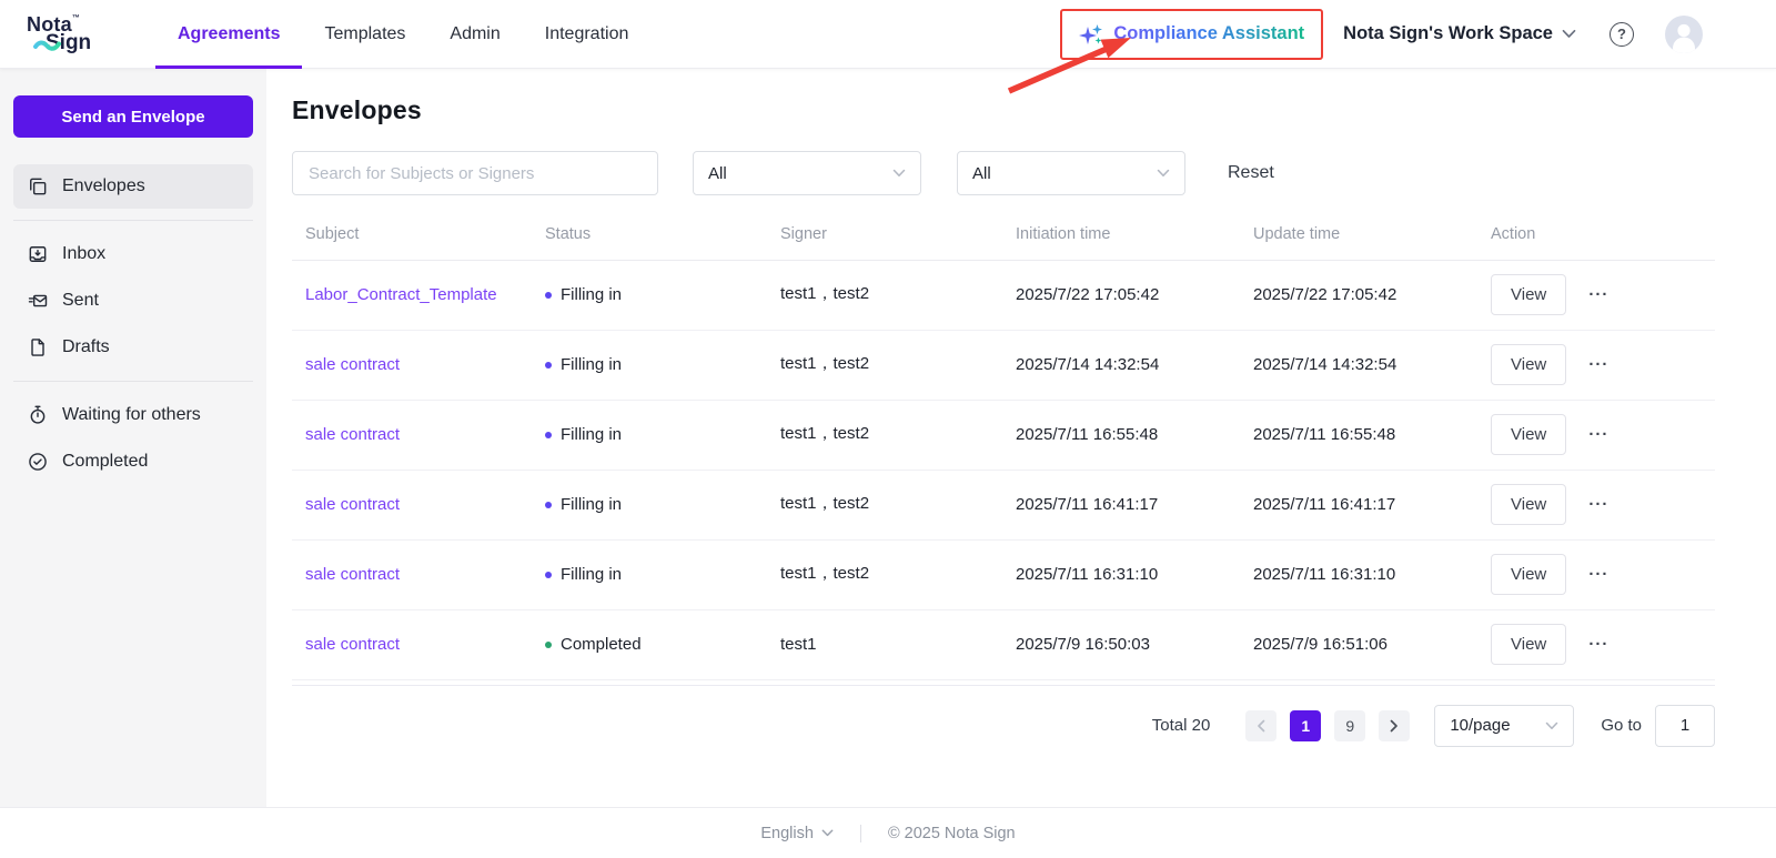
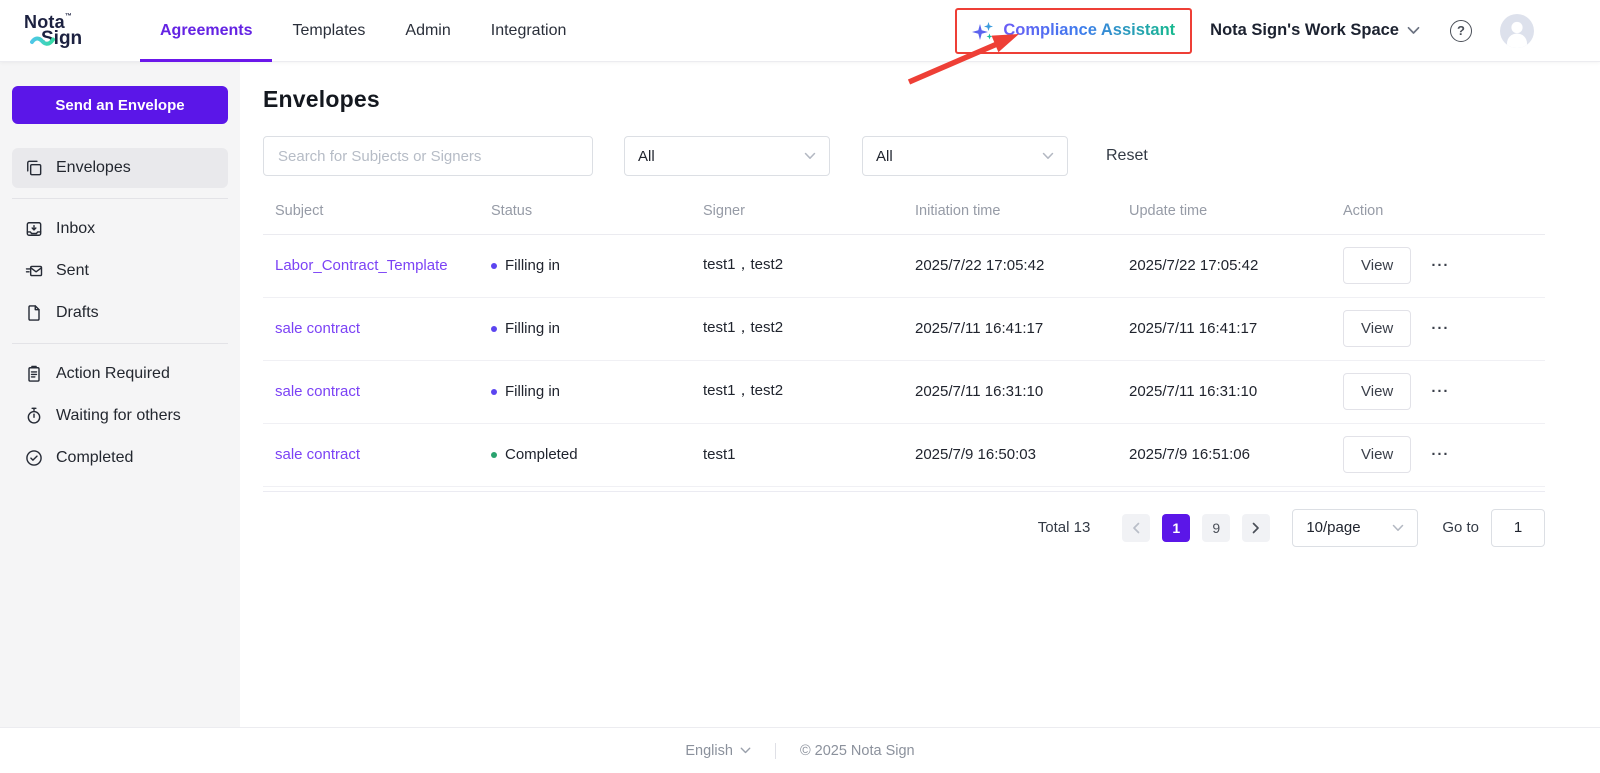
  Nota
  Sign
  Agreements
  Templates
  Admin
  Integration
  Compliance Assistant
  Nota Sign's Work Space
  ?
  Send an Envelope
  Envelopes
  Inbox
  Sent
  Drafts
+ Action Required
  Waiting for others
  Completed
  Envelopes
  Search for Subjects or Signers
  All
  All
  Reset
  Subject	Status	Signer	Initiation time	Update time	Action
  Labor_Contract_Template	Filling in	test1，test2	2025/7/22 17:05:42	2025/7/22 17:05:42	View ···
- sale contract	Filling in	test1，test2	2025/7/14 14:32:54	2025/7/14 14:32:54	View ···
- sale contract	Filling in	test1，test2	2025/7/11 16:55:48	2025/7/11 16:55:48	View ···
  sale contract	Filling in	test1，test2	2025/7/11 16:41:17	2025/7/11 16:41:17	View ···
  sale contract	Filling in	test1，test2	2025/7/11 16:31:10	2025/7/11 16:31:10	View ···
  sale contract	Completed	test1	2025/7/9 16:50:03	2025/7/9 16:51:06	View ···
- Total 20
+ Total 13
  1
  9
  10/page
  Go to
  1
  English
  © 2025 Nota Sign
